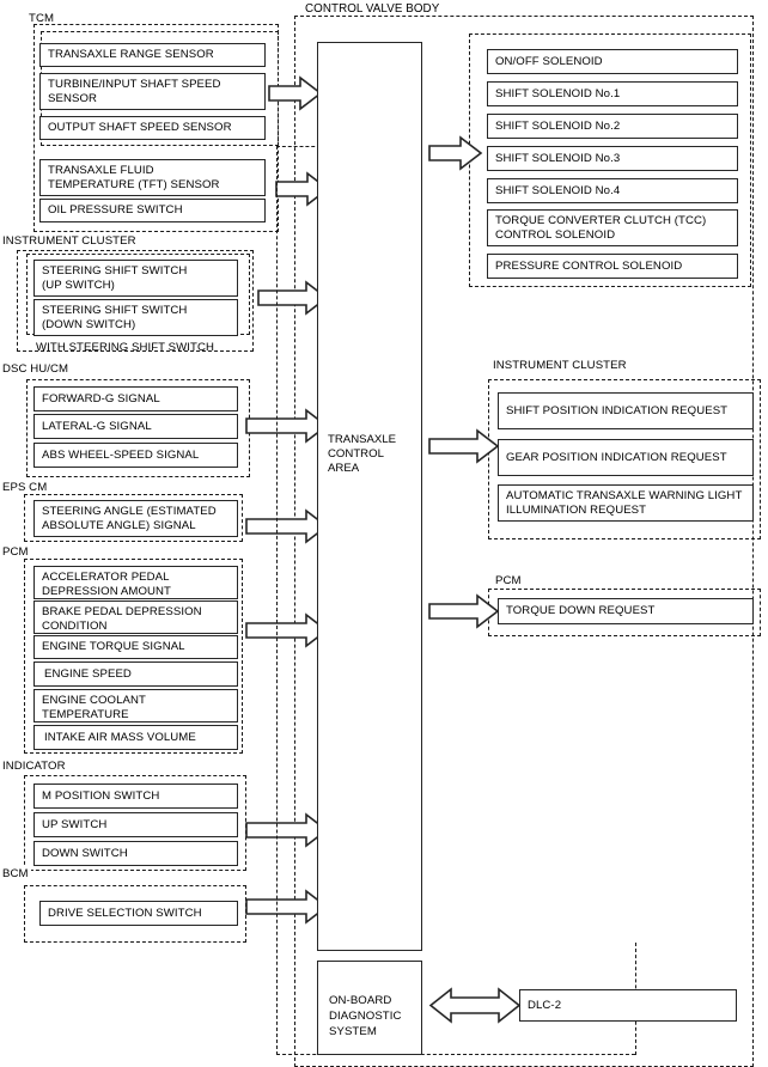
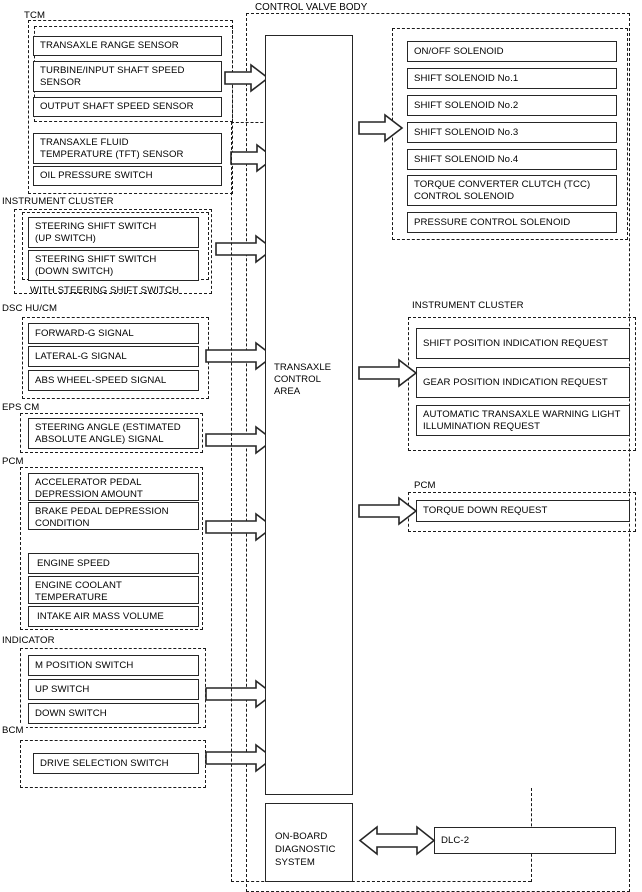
  CONTROL VALVE BODY
  TCM
  TRANSAXLE RANGE SENSOR
  TURBINE/INPUT SHAFT SPEED
  SENSOR
  OUTPUT SHAFT SPEED SENSOR
  TRANSAXLE FLUID
  TEMPERATURE (TFT) SENSOR
  OIL PRESSURE SWITCH
  INSTRUMENT CLUSTER
  STEERING SHIFT SWITCH
  (UP SWITCH)
  STEERING SHIFT SWITCH
  (DOWN SWITCH)
  WITH STEERING SHIFT SWITCH
  DSC HU/CM
  FORWARD-G SIGNAL
  LATERAL-G SIGNAL
  ABS WHEEL-SPEED SIGNAL
  EPS CM
  STEERING ANGLE (ESTIMATED
  ABSOLUTE ANGLE) SIGNAL
  PCM
  ACCELERATOR PEDAL
  DEPRESSION AMOUNT
  BRAKE PEDAL DEPRESSION
  CONDITION
- ENGINE TORQUE SIGNAL
  ENGINE SPEED
  ENGINE COOLANT
  TEMPERATURE
  INTAKE AIR MASS VOLUME
  INDICATOR
  M POSITION SWITCH
  UP SWITCH
  DOWN SWITCH
  BCM
  DRIVE SELECTION SWITCH
  TRANSAXLE
  CONTROL
  AREA
  ON-BOARD
  DIAGNOSTIC
  SYSTEM
  ON/OFF SOLENOID
  SHIFT SOLENOID No.1
  SHIFT SOLENOID No.2
  SHIFT SOLENOID No.3
  SHIFT SOLENOID No.4
  TORQUE CONVERTER CLUTCH (TCC)
  CONTROL SOLENOID
  PRESSURE CONTROL SOLENOID
  INSTRUMENT CLUSTER
  SHIFT POSITION INDICATION REQUEST
  GEAR POSITION INDICATION REQUEST
  AUTOMATIC TRANSAXLE WARNING LIGHT
  ILLUMINATION REQUEST
  PCM
  TORQUE DOWN REQUEST
  DLC-2
